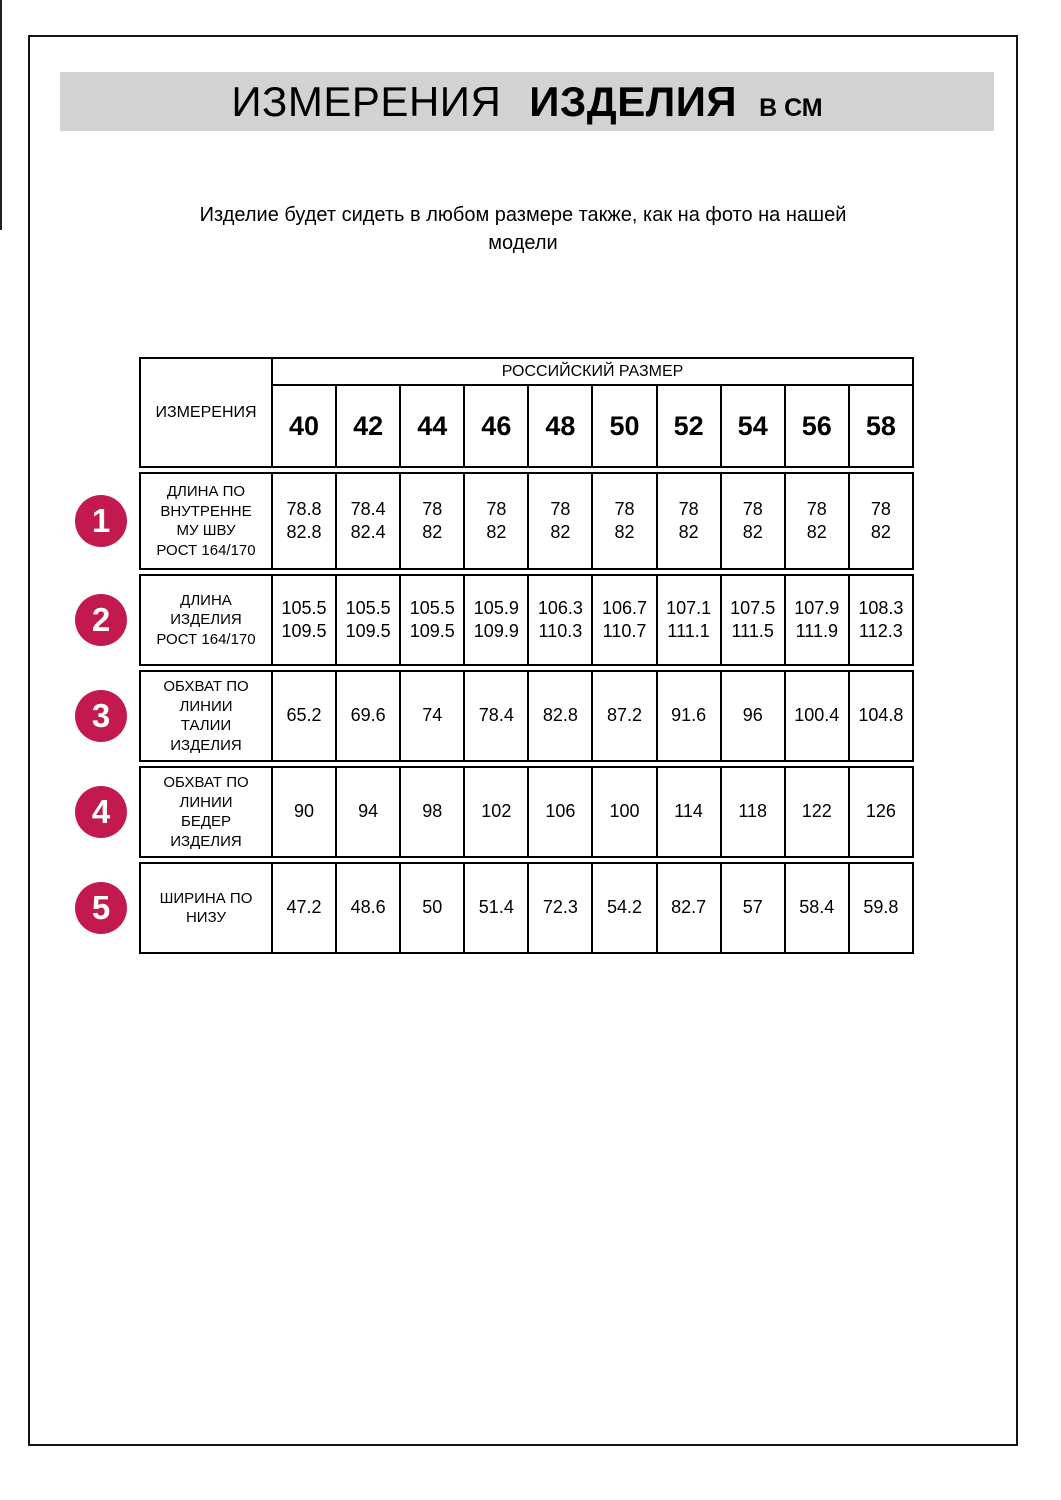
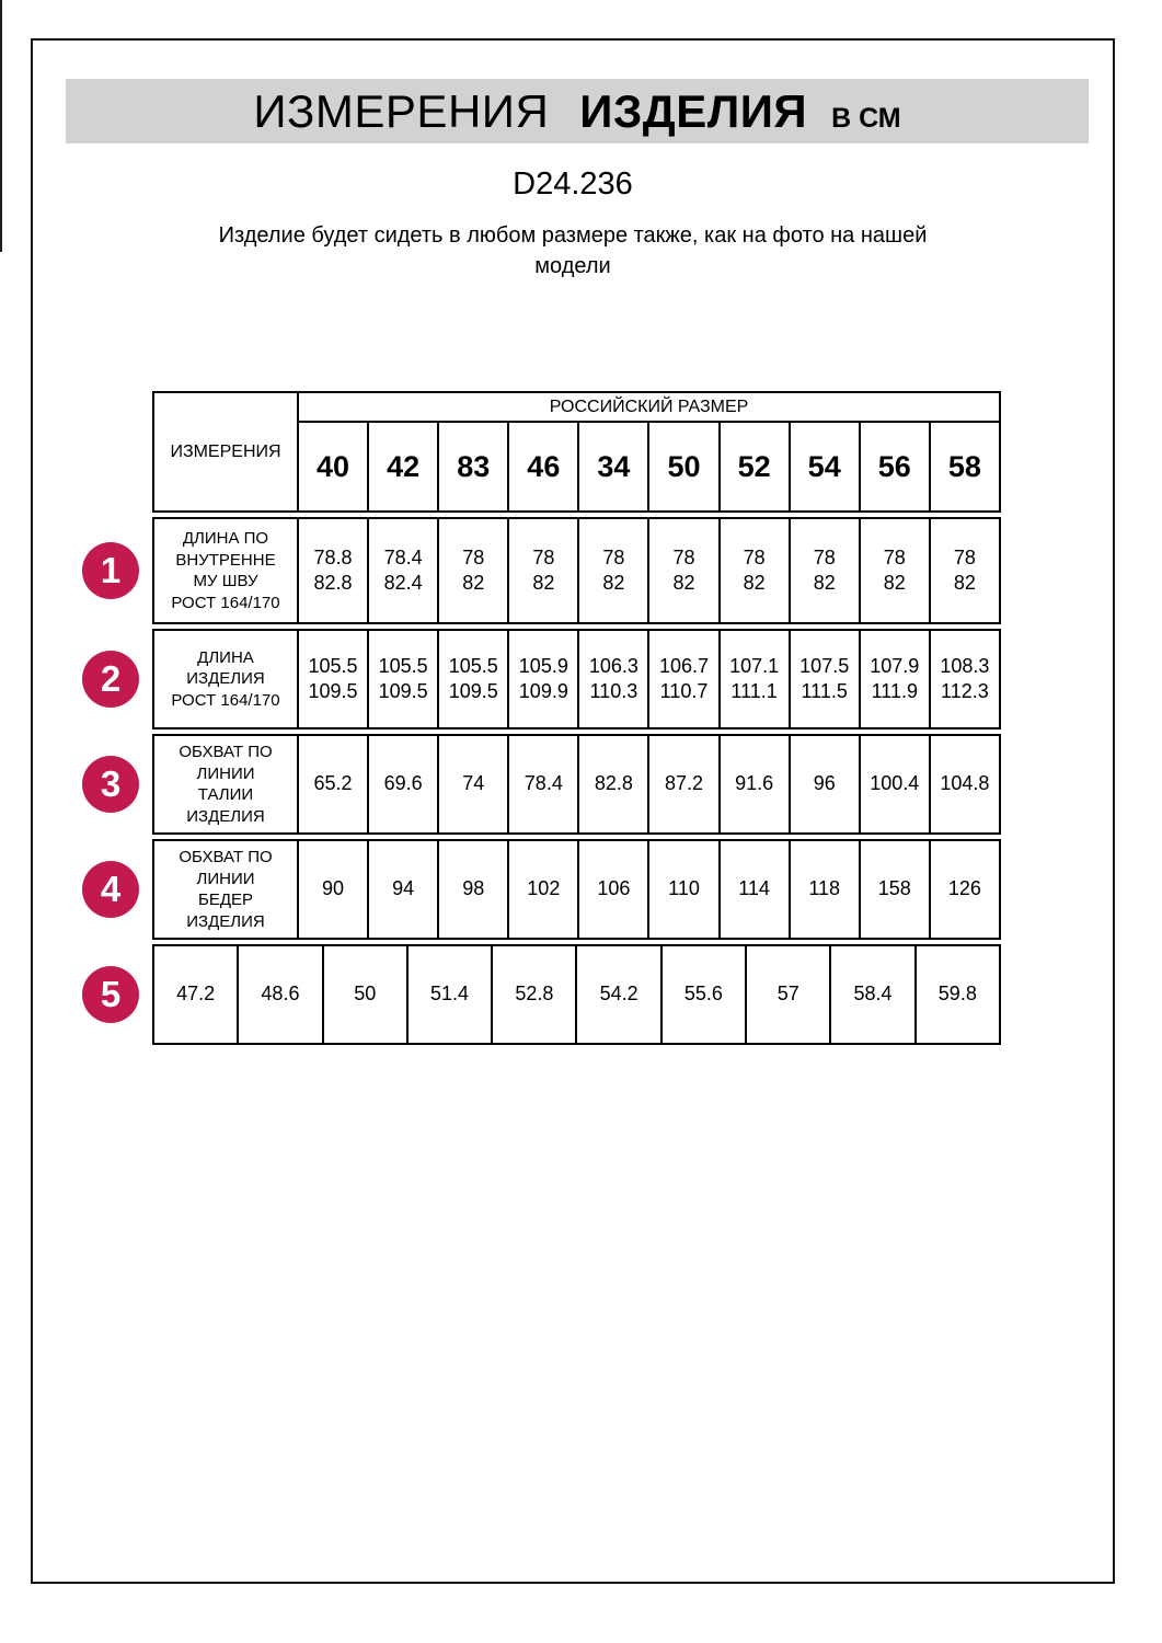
  ИЗМЕРЕНИЯ ИЗДЕЛИЯ В СМ
+ D24.236
  Изделие будет сидеть в любом размере также, как на фото на нашей
  модели
  ИЗМЕРЕНИЯ
  РОССИЙСКИЙ РАЗМЕР
  40
  42
- 44
+ 83
  46
- 48
+ 34
  50
  52
  54
  56
  58
  ДЛИНА ПО
  ВНУТРЕННЕ
  МУ ШВУ
  РОСТ 164/170
  78.8
  82.8
  78.4
  82.4
  78
  82
  78
  82
  78
  82
  78
  82
  78
  82
  78
  82
  78
  82
  78
  82
  ДЛИНА
  ИЗДЕЛИЯ
  РОСТ 164/170
  105.5
  109.5
  105.5
  109.5
  105.5
  109.5
  105.9
  109.9
  106.3
  110.3
  106.7
  110.7
  107.1
  111.1
  107.5
  111.5
  107.9
  111.9
  108.3
  112.3
  ОБХВАТ ПО
  ЛИНИИ
  ТАЛИИ
  ИЗДЕЛИЯ
  65.2
  69.6
  74
  78.4
  82.8
  87.2
  91.6
  96
  100.4
  104.8
  ОБХВАТ ПО
  ЛИНИИ
  БЕДЕР
  ИЗДЕЛИЯ
  90
  94
  98
  102
  106
- 100
+ 110
  114
  118
- 122
+ 158
  126
- ШИРИНА ПО
- НИЗУ
  47.2
  48.6
  50
  51.4
- 72.3
+ 52.8
  54.2
- 82.7
+ 55.6
  57
  58.4
  59.8
  1
  2
  3
  4
  5
